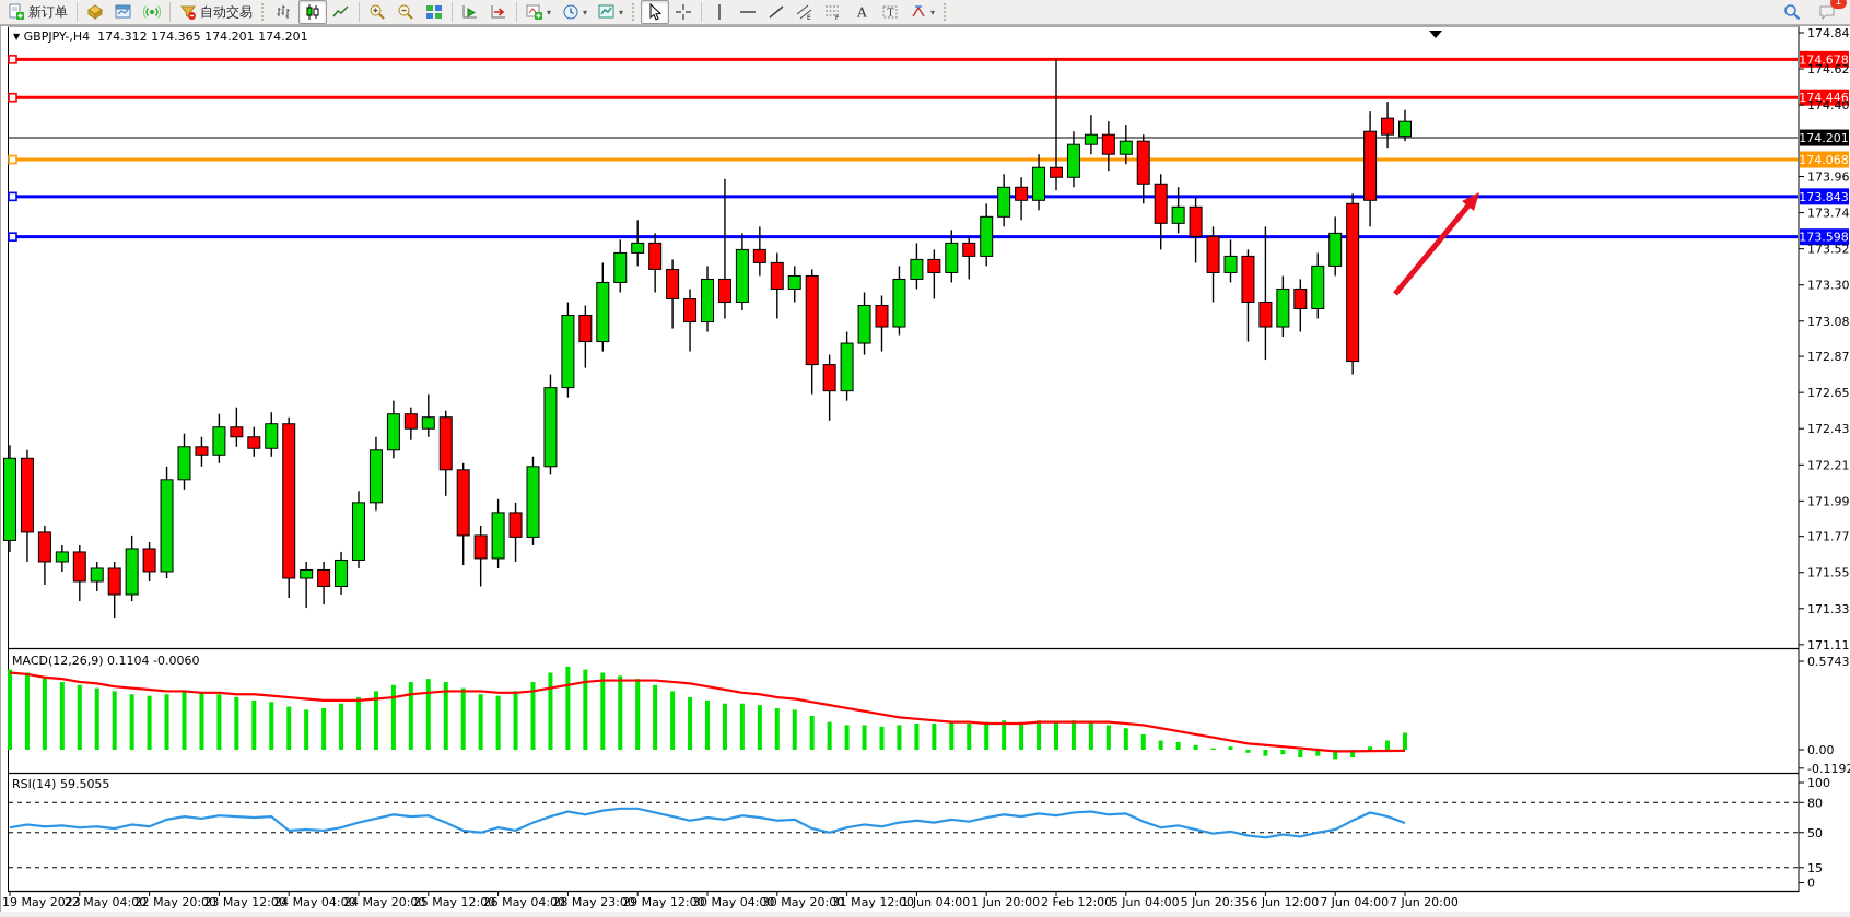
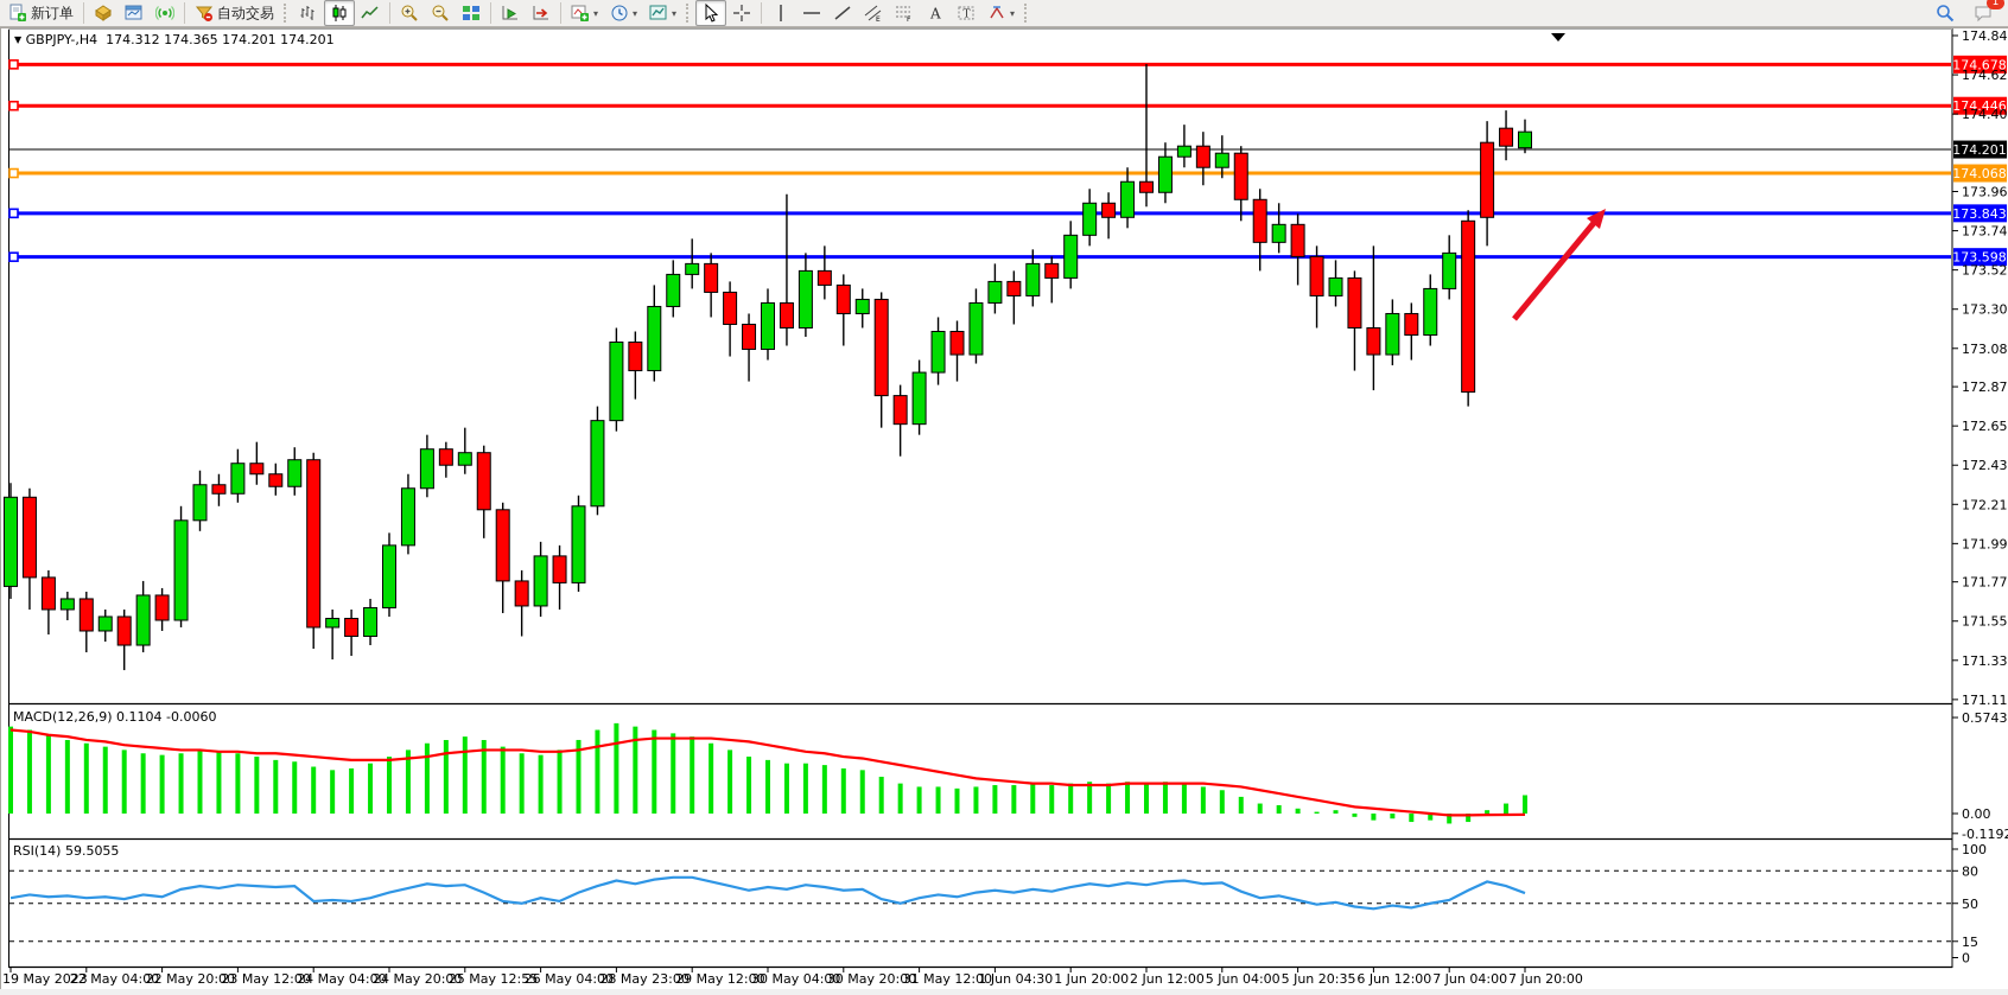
  新订单
  自动交易
  ▾
  ▾
  ▾
  A
  T
  ▾
  1
  174.678
  174.446
  174.201
  174.068
  173.843
  173.598
  174.84
  174.62
  174.40
  173.96
  173.74
  173.52
  173.30
  173.08
  172.87
  172.65
  172.43
  172.21
  171.99
  171.77
  171.55
  171.33
  171.11
  0.5743
  0.00
  -0.119
  100
  80
  50
  15
  0
  19 May 2023
  22 May 04:00
  22 May 20:00
  23 May 12:00
  24 May 04:00
  24 May 20:00
- 25 May 12:00
+ 25 May 12:55
  26 May 04:00
  28 May 23:00
  29 May 12:00
  30 May 04:00
  30 May 20:00
  31 May 12:00
- 1 Jun 04:00
+ 1 Jun 04:30
  1 Jun 20:00
- 2 Feb 12:00
+ 2 Jun 12:00
  5 Jun 04:00
  5 Jun 20:35
  6 Jun 12:00
  7 Jun 04:00
  7 Jun 20:00
  ▼ GBPJPY-,H4 174.312 174.365 174.201 174.201
  MACD(12,26,9) 0.1104 -0.0060
  RSI(14) 59.5055
